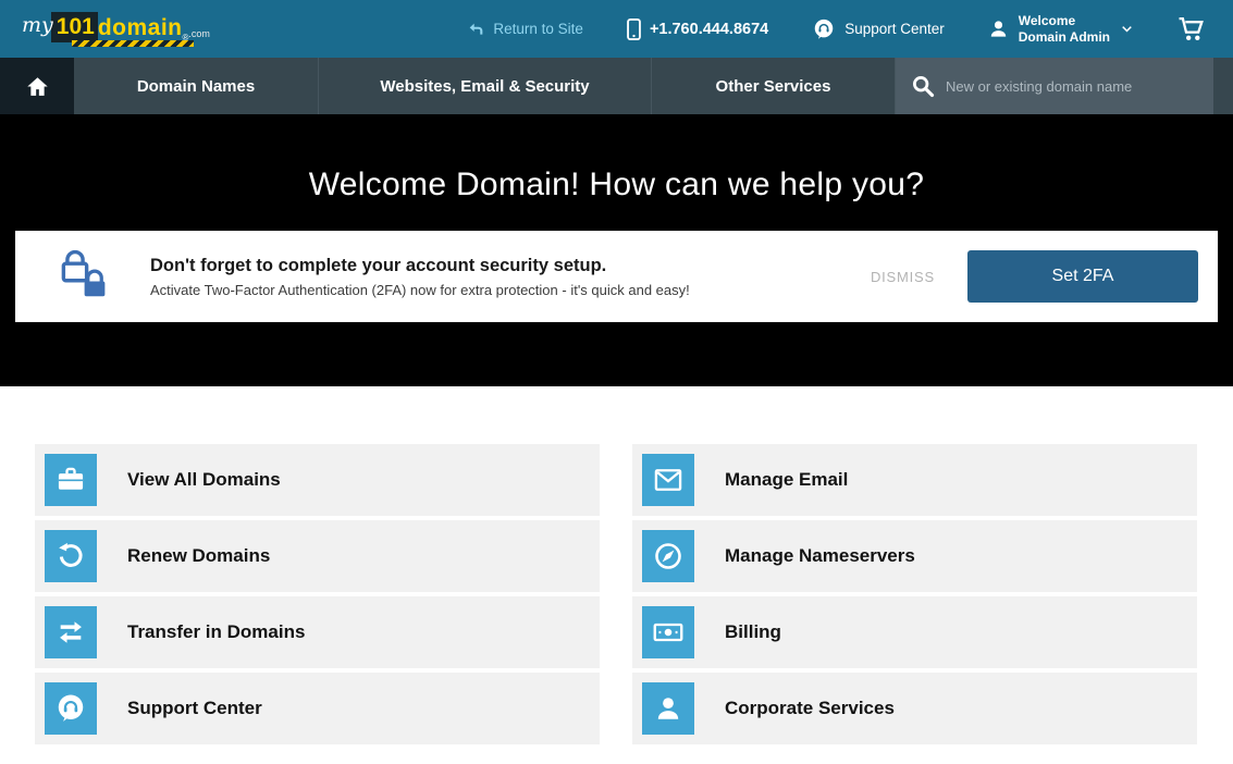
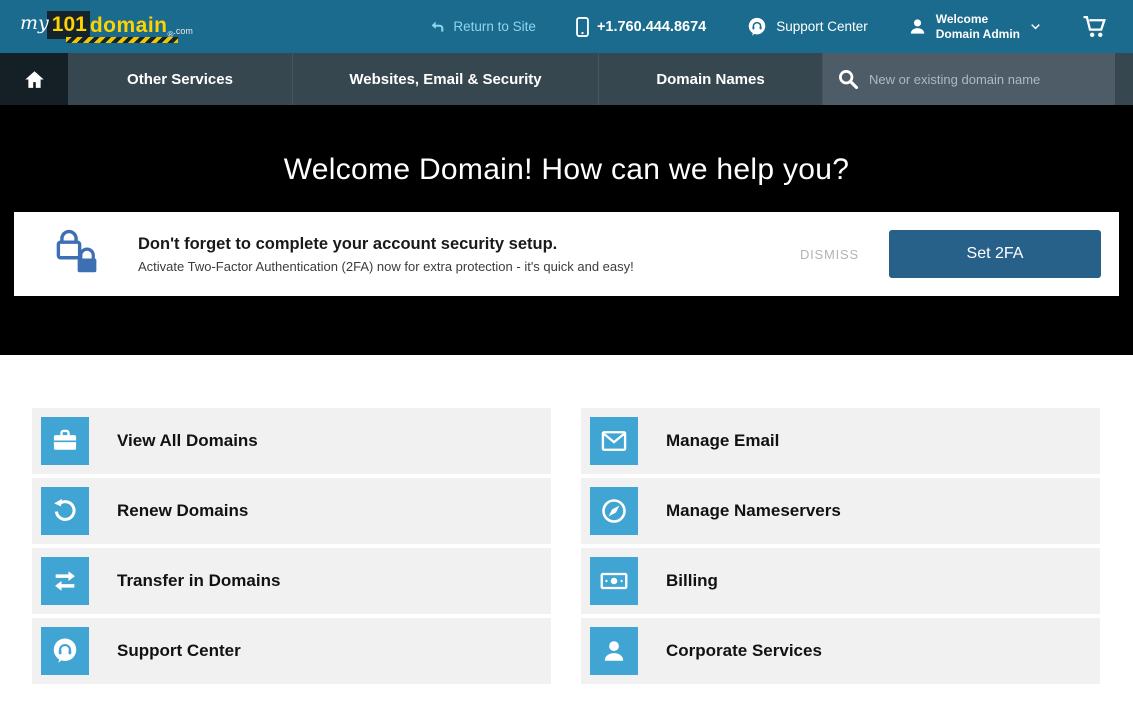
  my
  101
  domain
  ®
  .com
  Return to Site
  +1.760.444.8674
  Support Center
  Welcome
  Domain Admin
- Domain Names
+ Other Services
  Websites, Email & Security
- Other Services
+ Domain Names
  New or existing domain name
  Welcome Domain! How can we help you?
  Don't forget to complete your account security setup.
  Activate Two-Factor Authentication (2FA) now for extra protection - it's quick and easy!
  DISMISS
  Set 2FA
  View All Domains
  Renew Domains
  Transfer in Domains
  Support Center
  Manage Email
  Manage Nameservers
  Billing
  Corporate Services
